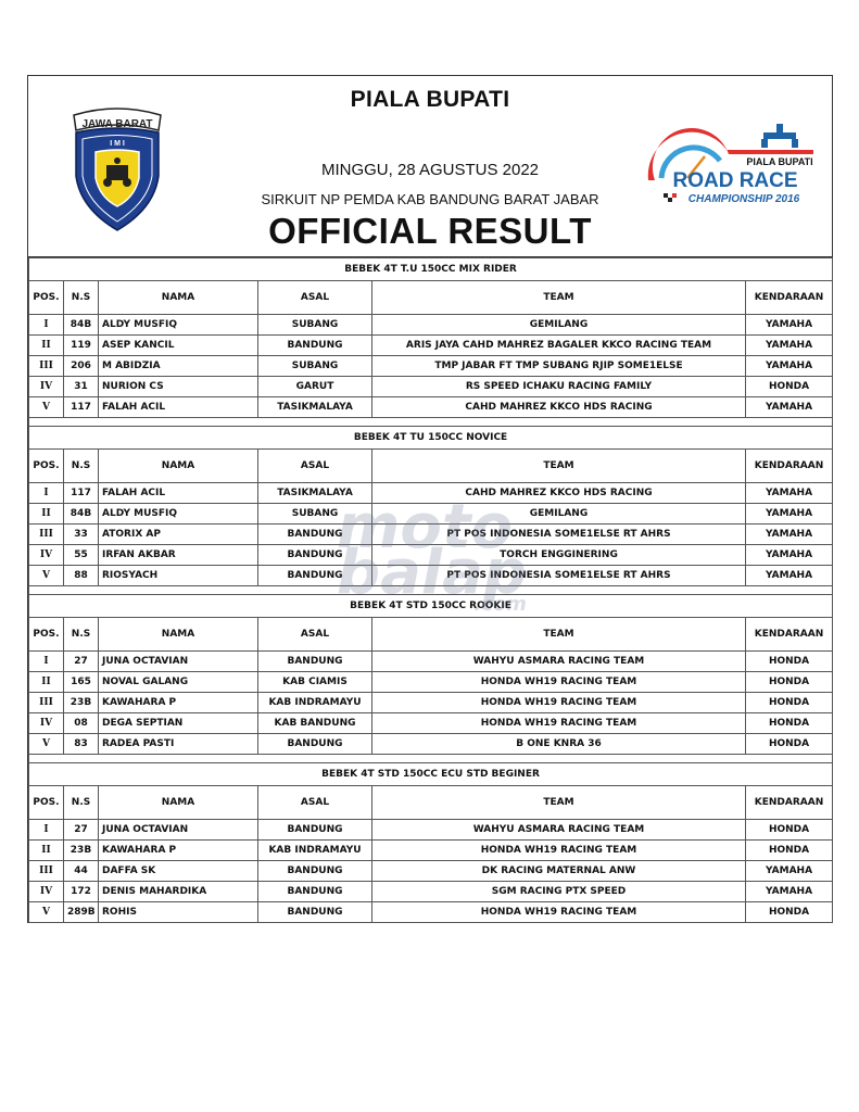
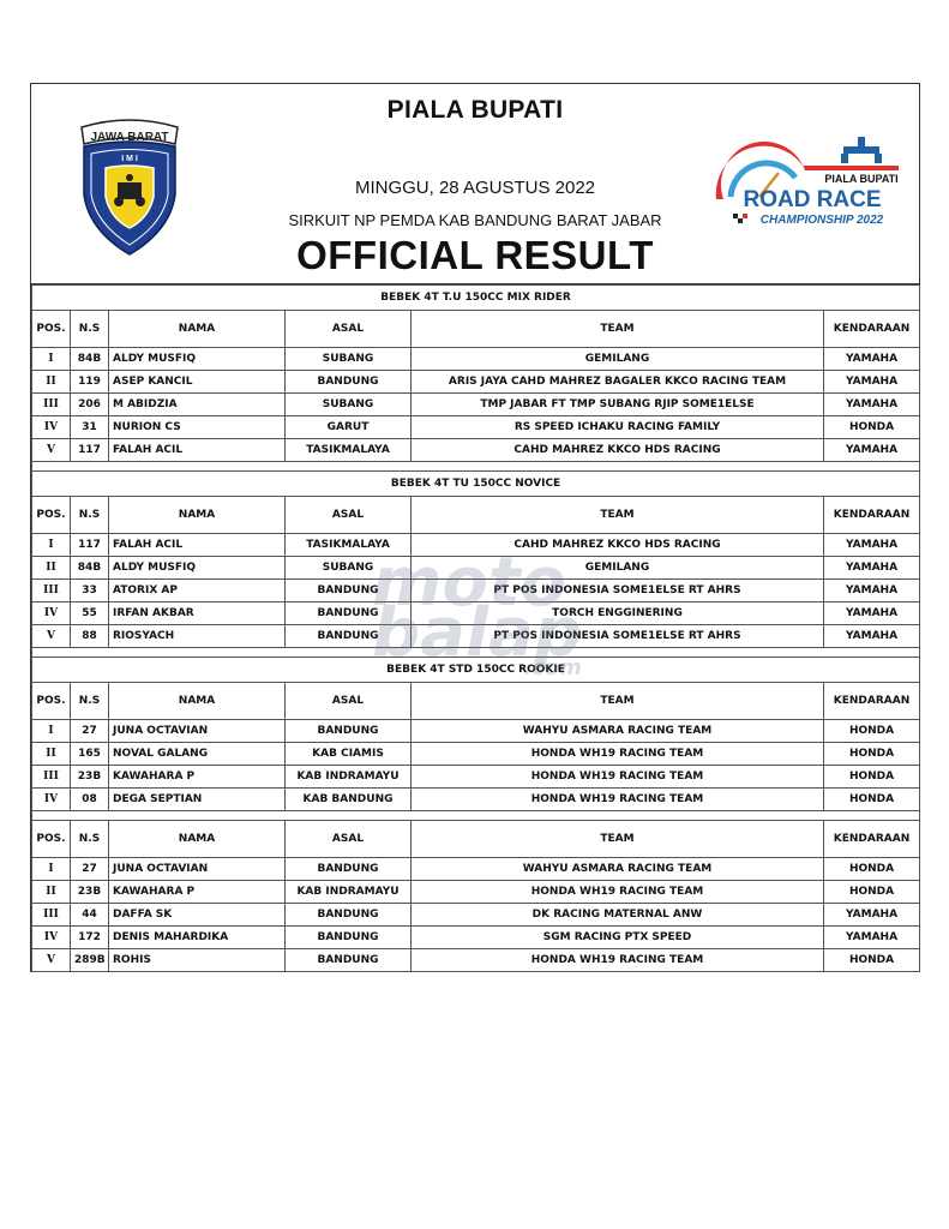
  JAWA BARAT
  PIALA BUPATI
  MINGGU, 28 AGUSTUS 2022
  SIRKUIT NP PEMDA KAB BANDUNG BARAT JABAR
  OFFICIAL RESULT
  PIALA BUPATI
  ROAD RACE
- CHAMPIONSHIP 2016
+ CHAMPIONSHIP 2022
  BEBEK 4T T.U 150CC MIX RIDER
  POS.	N.S	NAMA	ASAL	TEAM	KENDARAAN
  I	84B	ALDY MUSFIQ	SUBANG	GEMILANG	YAMAHA
  II	119	ASEP KANCIL	BANDUNG	ARIS JAYA CAHD MAHREZ BAGALER KKCO RACING TEAM	YAMAHA
  III	206	M ABIDZIA	SUBANG	TMP JABAR FT TMP SUBANG RJIP SOME1ELSE	YAMAHA
  IV	31	NURION CS	GARUT	RS SPEED ICHAKU RACING FAMILY	HONDA
  V	117	FALAH ACIL	TASIKMALAYA	CAHD MAHREZ KKCO HDS RACING	YAMAHA
  BEBEK 4T TU 150CC NOVICE
  POS.	N.S	NAMA	ASAL	TEAM	KENDARAAN
  I	117	FALAH ACIL	TASIKMALAYA	CAHD MAHREZ KKCO HDS RACING	YAMAHA
  II	84B	ALDY MUSFIQ	SUBANG	GEMILANG	YAMAHA
  III	33	ATORIX AP	BANDUNG	PT POS INDONESIA SOME1ELSE RT AHRS	YAMAHA
  IV	55	IRFAN AKBAR	BANDUNG	TORCH ENGGINERING	YAMAHA
  V	88	RIOSYACH	BANDUNG	PT POS INDONESIA SOME1ELSE RT AHRS	YAMAHA
  BEBEK 4T STD 150CC ROOKIE
  POS.	N.S	NAMA	ASAL	TEAM	KENDARAAN
  I	27	JUNA OCTAVIAN	BANDUNG	WAHYU ASMARA RACING TEAM	HONDA
  II	165	NOVAL GALANG	KAB CIAMIS	HONDA WH19 RACING TEAM	HONDA
  III	23B	KAWAHARA P	KAB INDRAMAYU	HONDA WH19 RACING TEAM	HONDA
  IV	08	DEGA SEPTIAN	KAB BANDUNG	HONDA WH19 RACING TEAM	HONDA
- V	83	RADEA PASTI	BANDUNG	B ONE KNRA 36	HONDA
- BEBEK 4T STD 150CC ECU STD BEGINER
  POS.	N.S	NAMA	ASAL	TEAM	KENDARAAN
  I	27	JUNA OCTAVIAN	BANDUNG	WAHYU ASMARA RACING TEAM	HONDA
  II	23B	KAWAHARA P	KAB INDRAMAYU	HONDA WH19 RACING TEAM	HONDA
  III	44	DAFFA SK	BANDUNG	DK RACING MATERNAL ANW	YAMAHA
  IV	172	DENIS MAHARDIKA	BANDUNG	SGM RACING PTX SPEED	YAMAHA
  V	289B	ROHIS	BANDUNG	HONDA WH19 RACING TEAM	HONDA
  moto
  balap
  .com
